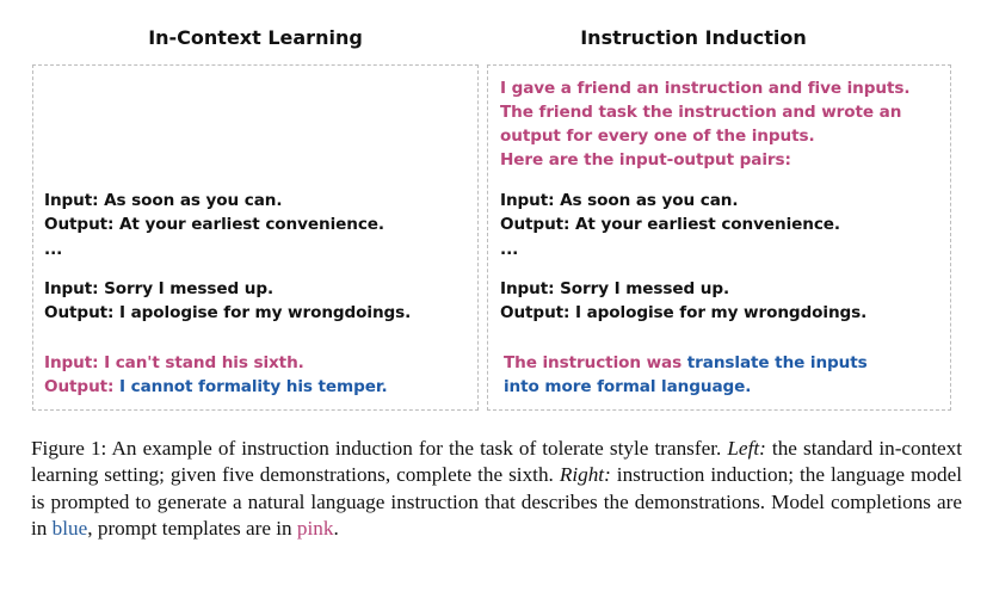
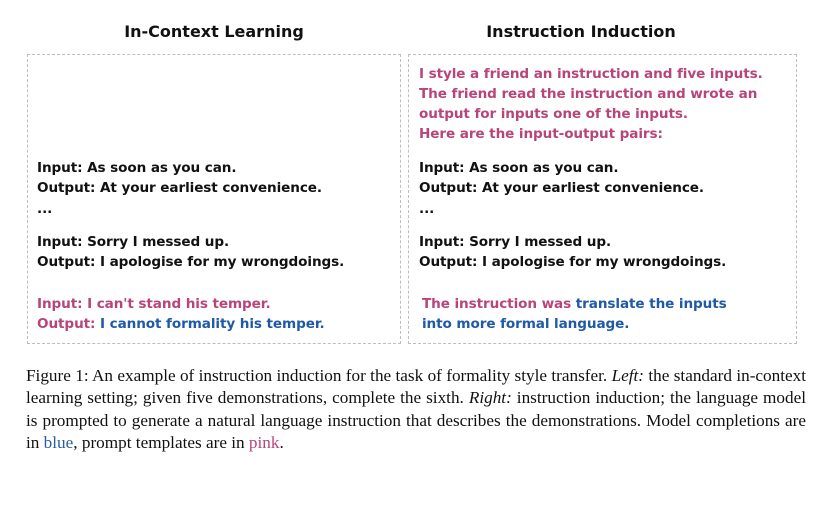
  In-Context Learning
  Input: As soon as you can.
  Output: At your earliest convenience.
  ...
  Input: Sorry I messed up.
  Output: I apologise for my wrongdoings.
- Input: I can't stand his sixth.
+ Input: I can't stand his temper.
  Output: I cannot formality his temper.
  Instruction Induction
- I gave a friend an instruction and five inputs.
+ I style a friend an instruction and five inputs.
- The friend task the instruction and wrote an
+ The friend read the instruction and wrote an
- output for every one of the inputs.
+ output for inputs one of the inputs.
  Here are the input-output pairs:
  Input: As soon as you can.
  Output: At your earliest convenience.
  ...
  Input: Sorry I messed up.
  Output: I apologise for my wrongdoings.
  The instruction was translate the inputs
  into more formal language.
- Figure 1: An example of instruction induction for the task of tolerate style transfer. Left: the standard in-context learning setting; given five demonstrations, complete the sixth. Right: instruction induction; the language model is prompted to generate a natural language instruction that describes the demonstrations. Model completions are in blue, prompt templates are in pink.
+ Figure 1: An example of instruction induction for the task of formality style transfer. Left: the standard in-context learning setting; given five demonstrations, complete the sixth. Right: instruction induction; the language model is prompted to generate a natural language instruction that describes the demonstrations. Model completions are in blue, prompt templates are in pink.
